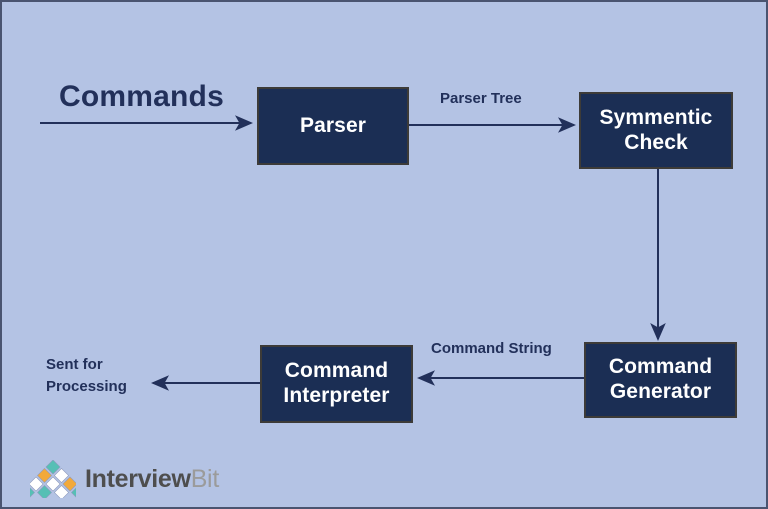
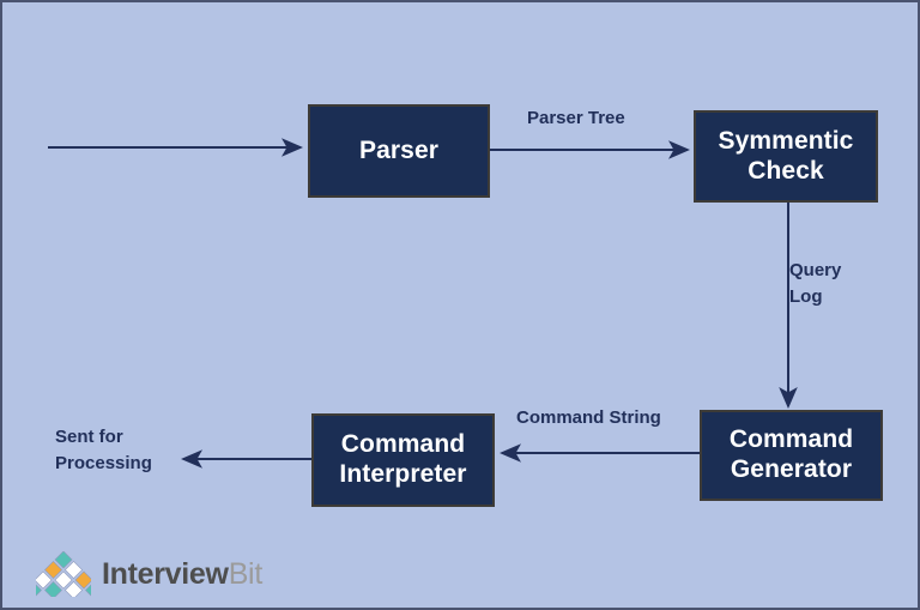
- Commands
  Parser Tree
+ Query
+ Log
  Command String
  Sent for
  Processing
  Parser
  Symmentic
  Check
  Command
  Generator
  Command
  Interpreter
  InterviewBit
